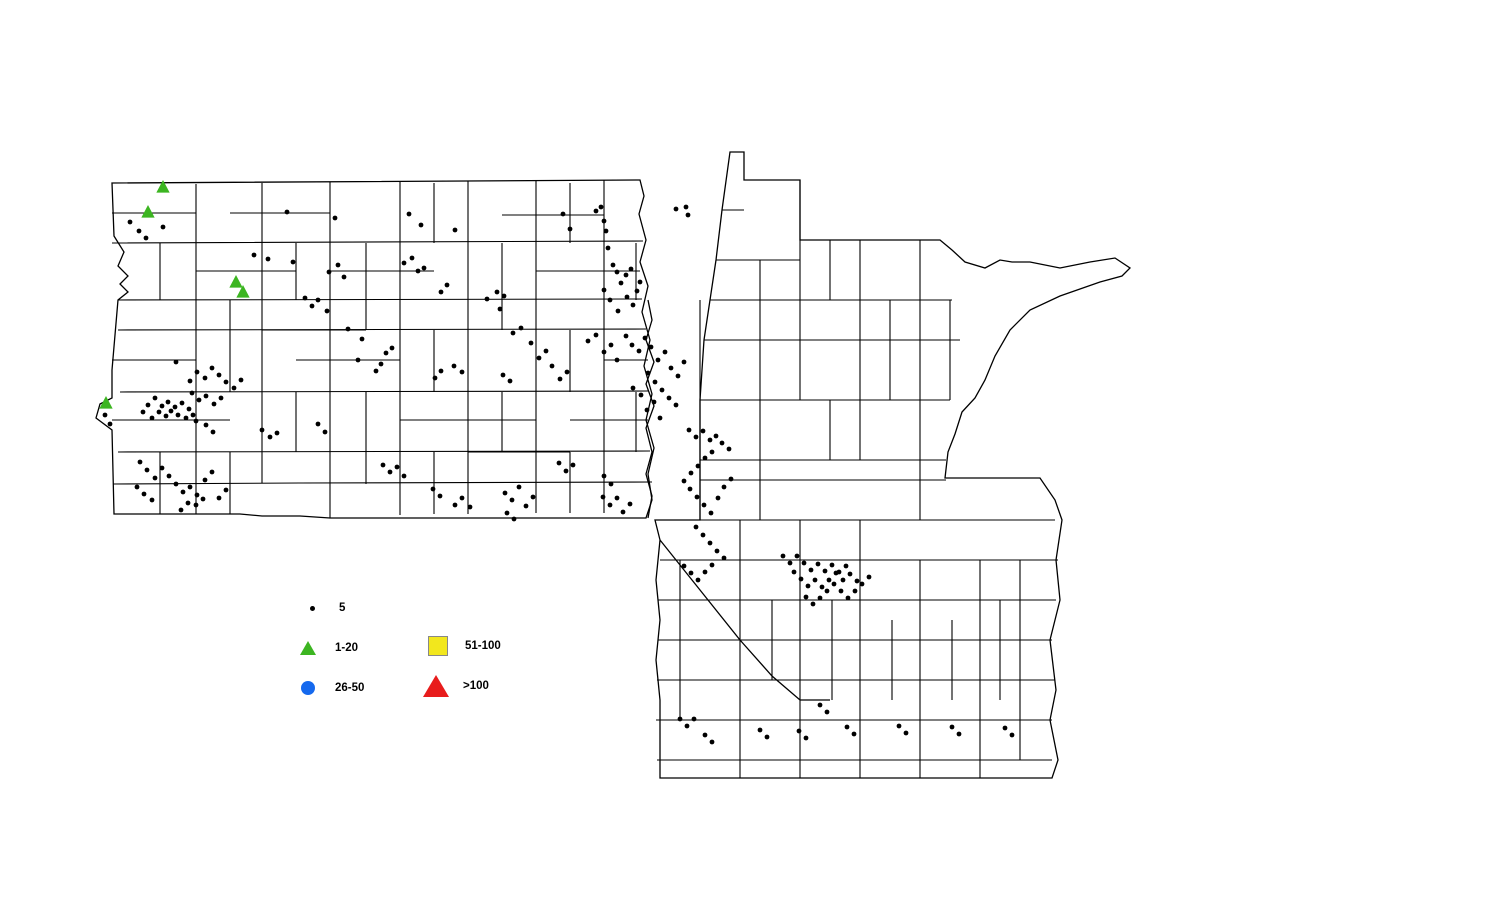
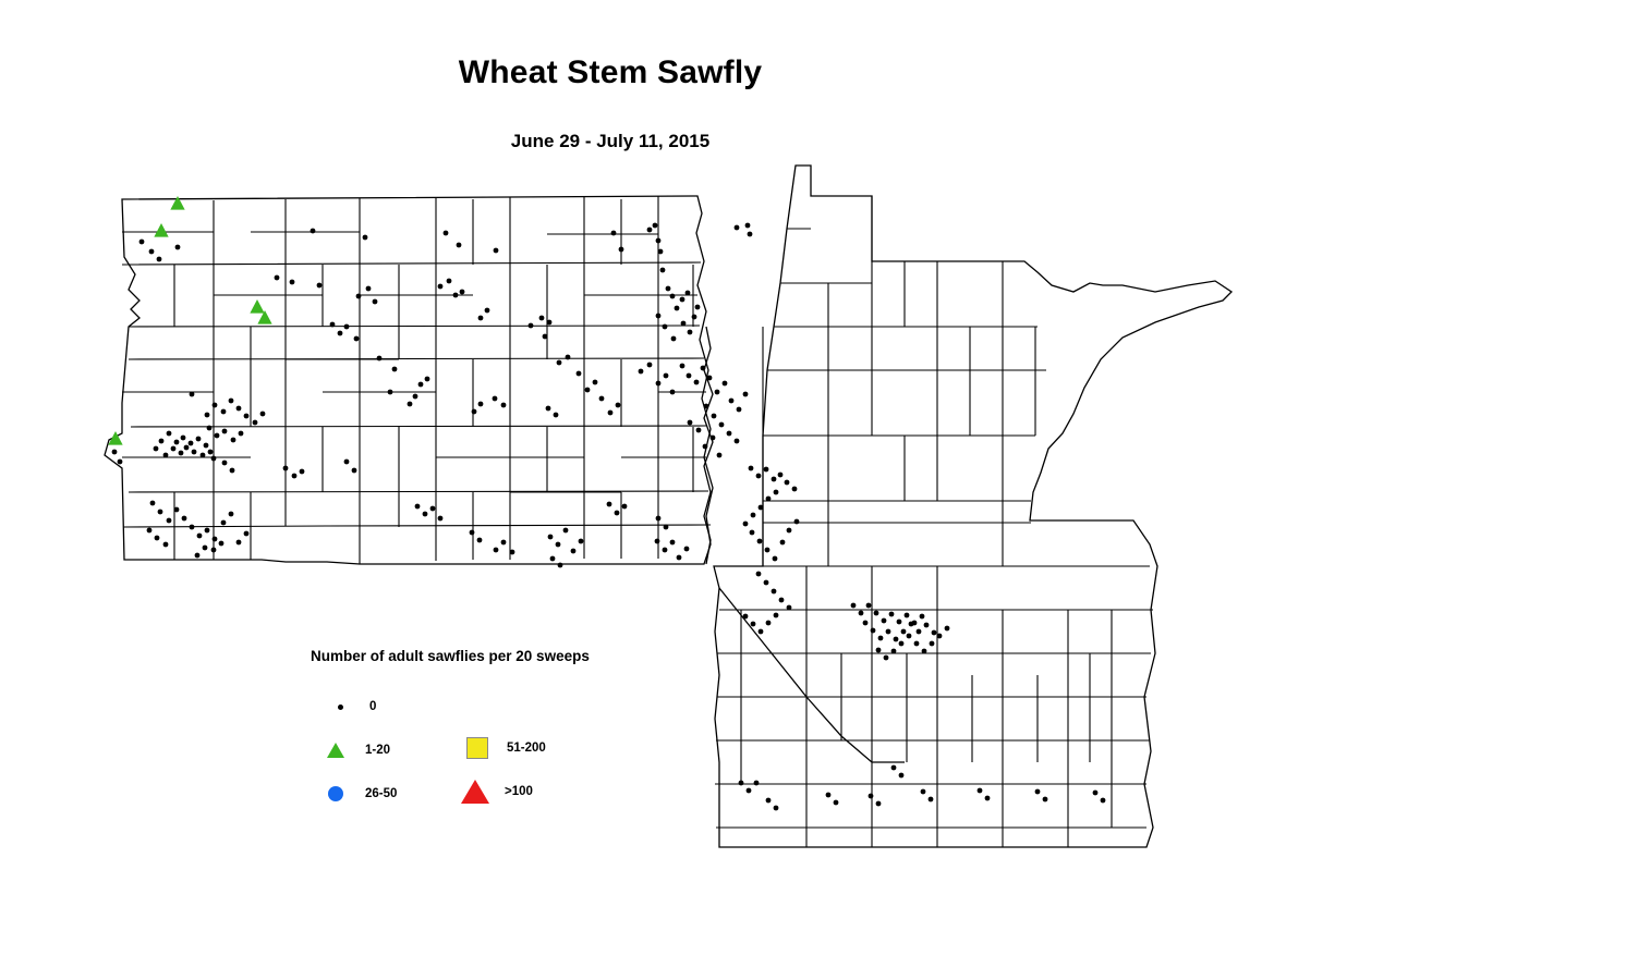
+ Wheat Stem Sawfly
+ June 29 - July 11, 2015
+ Number of adult sawflies per 20 sweeps
- 5
+ 0
  1-20
  26-50
- 51-100
+ 51-200
  >100
